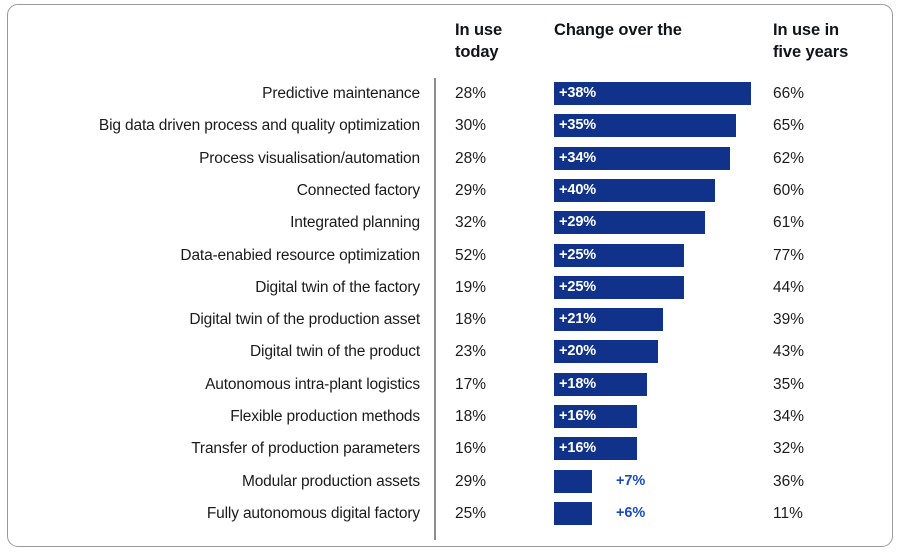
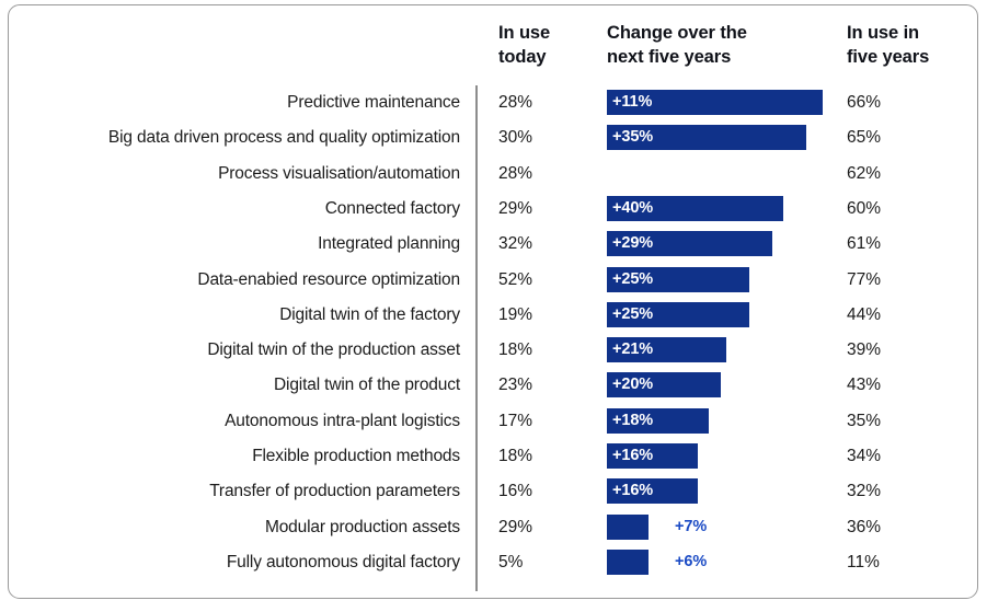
  In use
  today
  Change over the
+ next five years
  In use in
  five years
  Predictive maintenance
  28%
- +38%
+ +11%
  66%
  Big data driven process and quality optimization
  30%
  +35%
  65%
  Process visualisation/automation
  28%
- +34%
  62%
  Connected factory
  29%
  +40%
  60%
  Integrated planning
  32%
  +29%
  61%
  Data-enabied resource optimization
  52%
  +25%
  77%
  Digital twin of the factory
  19%
  +25%
  44%
  Digital twin of the production asset
  18%
  +21%
  39%
  Digital twin of the product
  23%
  +20%
  43%
  Autonomous intra-plant logistics
  17%
  +18%
  35%
  Flexible production methods
  18%
  +16%
  34%
  Transfer of production parameters
  16%
  +16%
  32%
  Modular production assets
  29%
  +7%
  36%
  Fully autonomous digital factory
- 25%
+ 5%
  +6%
  11%
